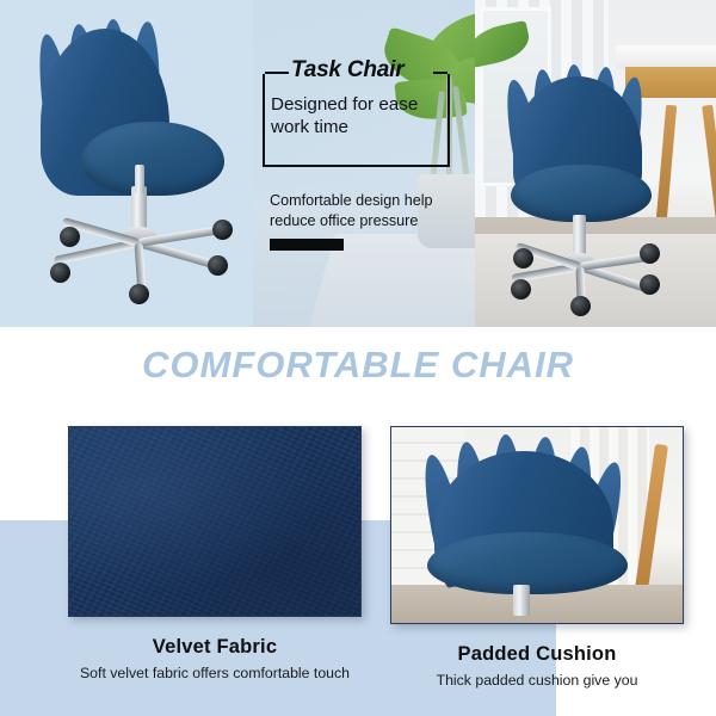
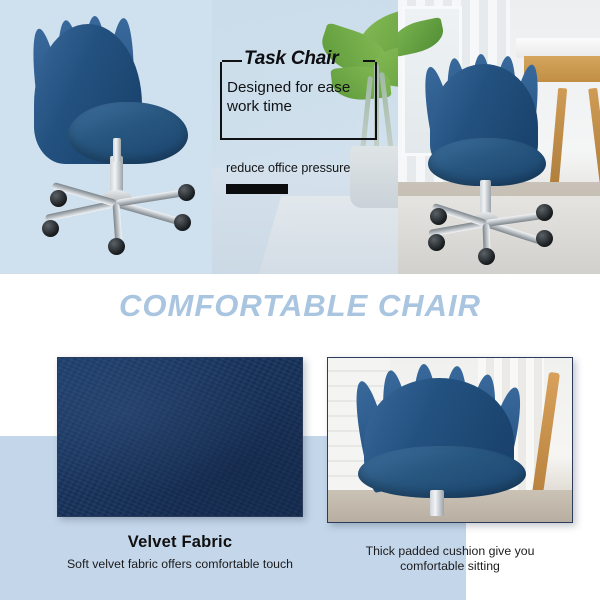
  Task Chair
  Designed for ease
  work time
- Comfortable design help
  reduce office pressure
  COMFORTABLE CHAIR
  Velvet Fabric
  Soft velvet fabric offers comfortable touch
- Padded Cushion
  Thick padded cushion give you
+ comfortable sitting
